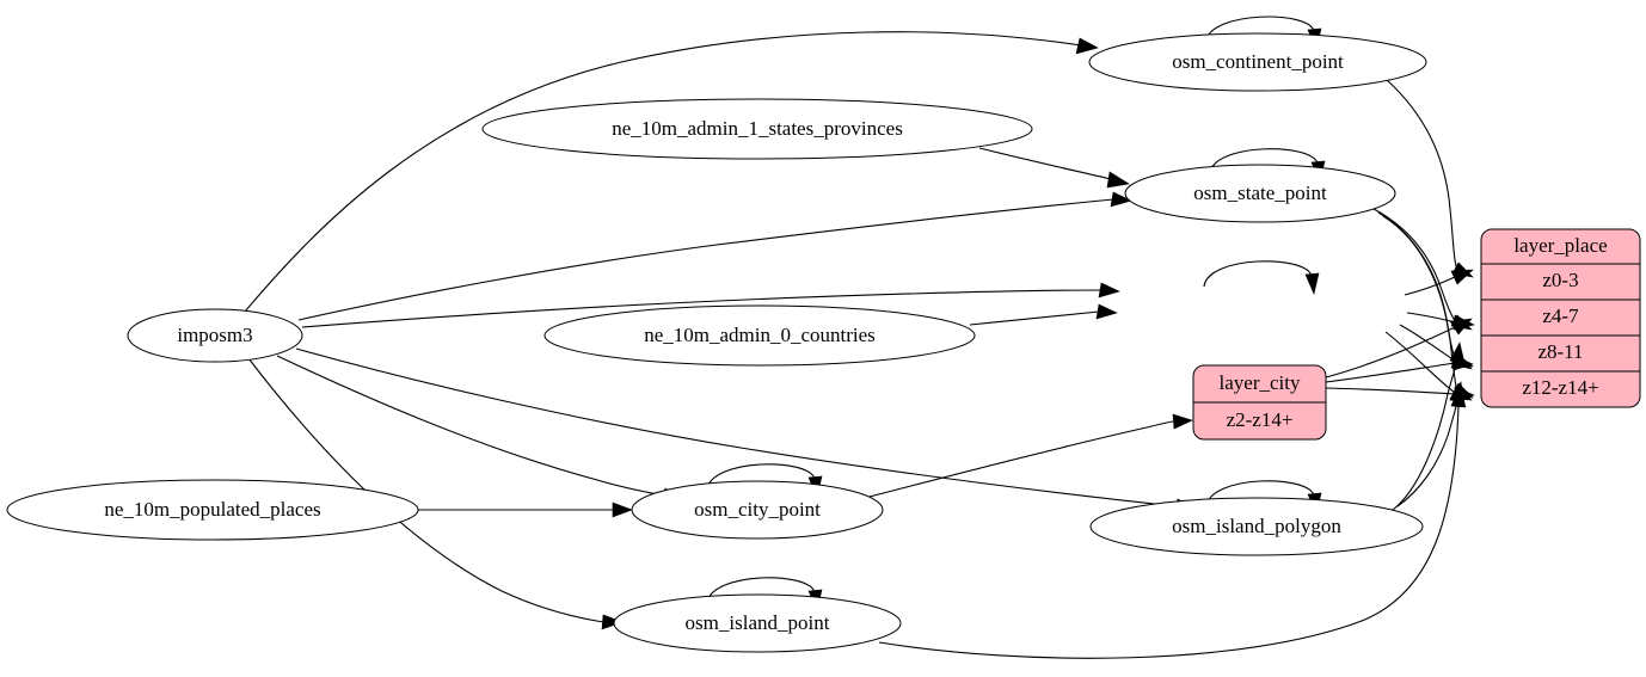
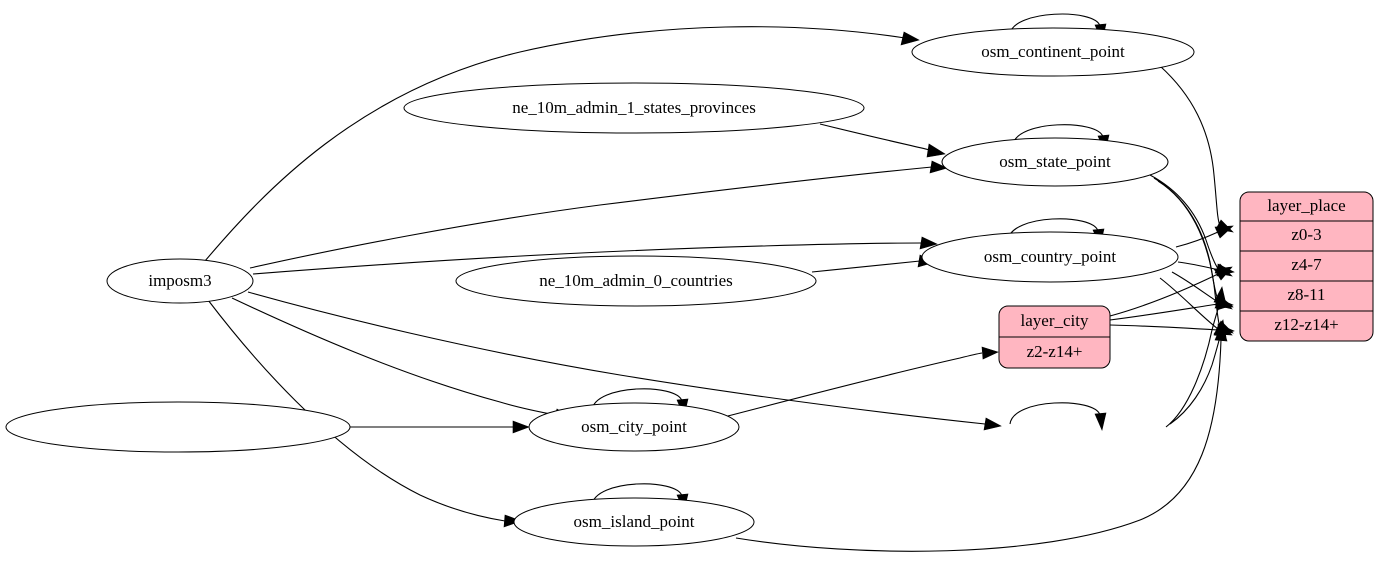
  imposm3
- ne_10m_populated_places
  ne_10m_admin_1_states_provinces
  ne_10m_admin_0_countries
  osm_continent_point
  osm_state_point
+ osm_country_point
  osm_city_point
  osm_island_point
- osm_island_polygon
  layer_city
  z2-z14+
  layer_place
  z0-3
  z4-7
  z8-11
  z12-z14+
